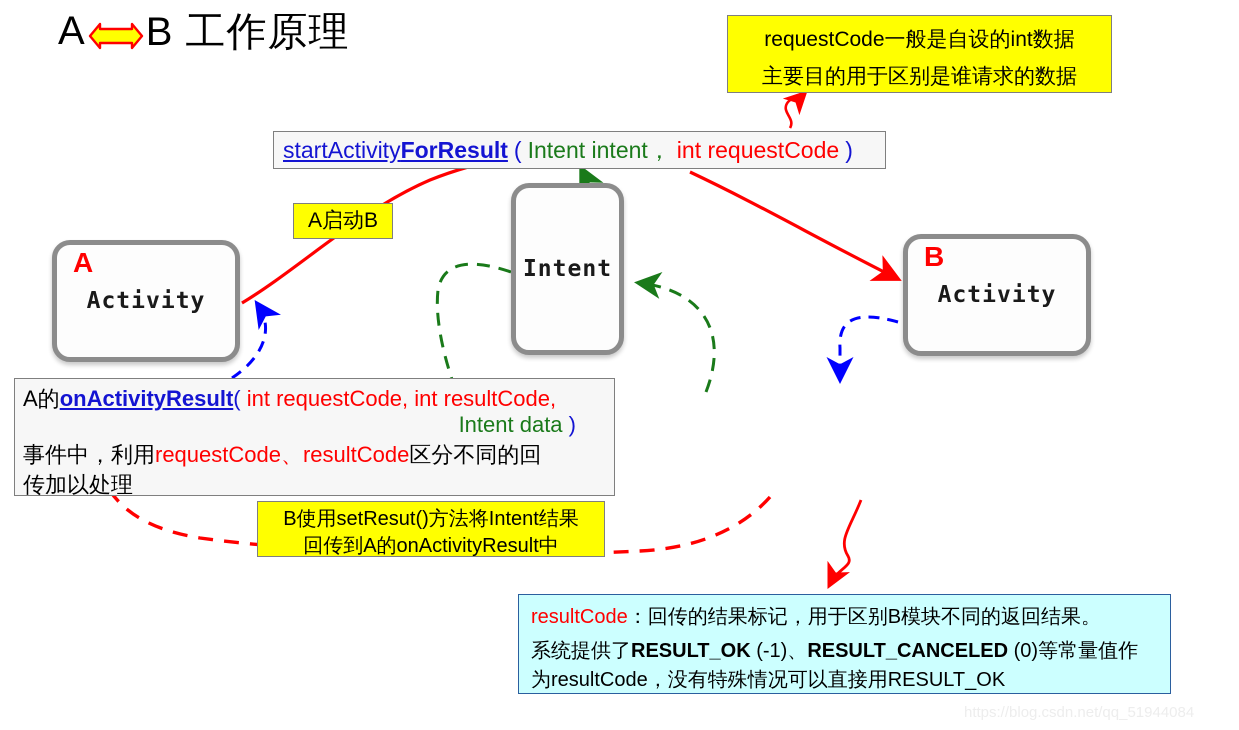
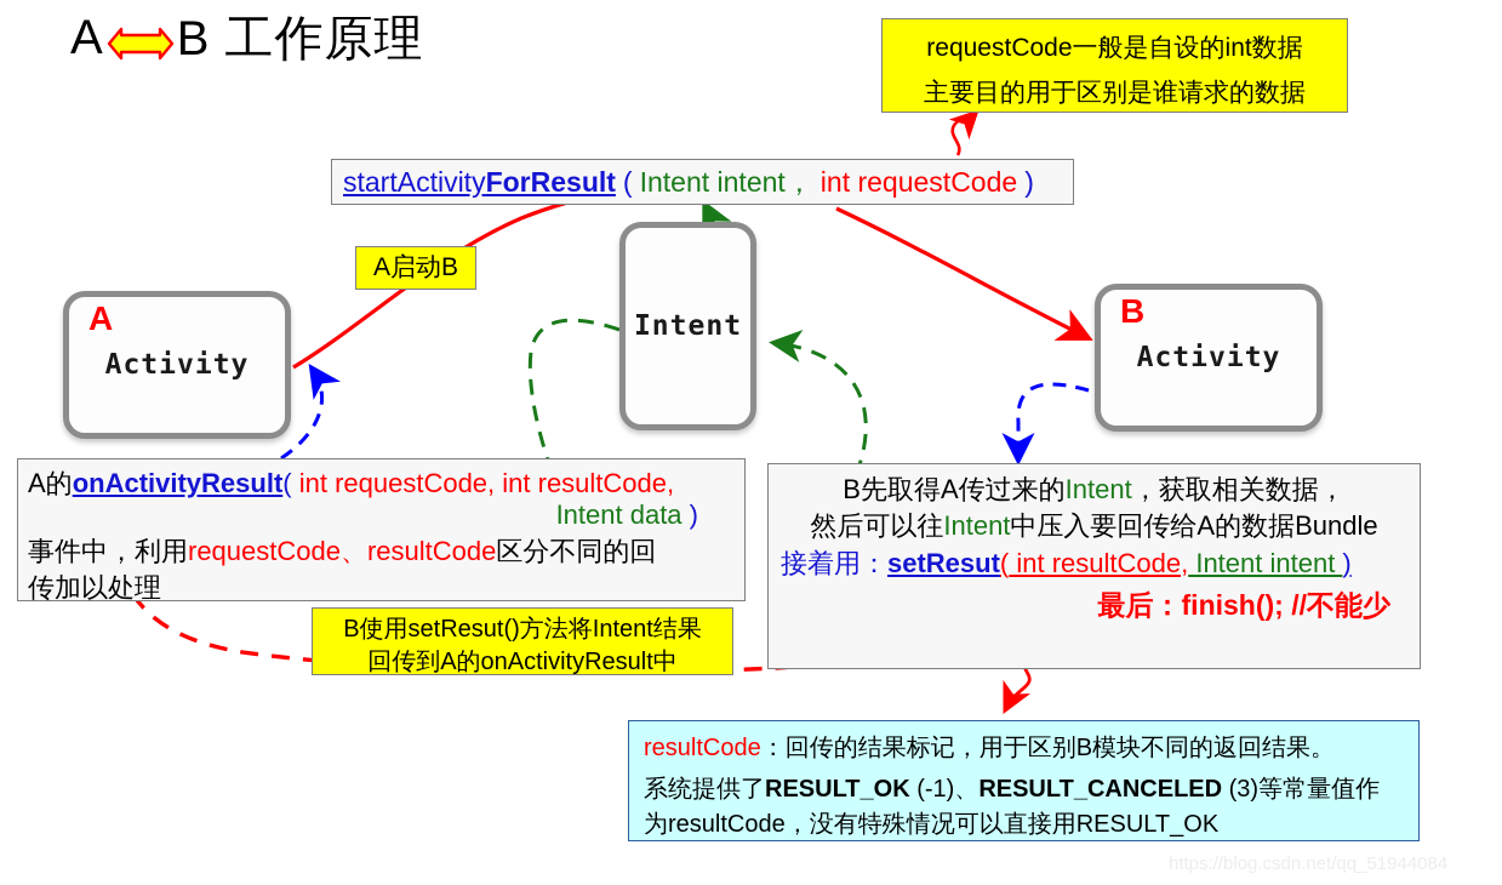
  A
  B 工作原理
  requestCode一般是自设的int数据
  主要目的用于区别是谁请求的数据
  startActivity
  ForResult
  (
  Intent intent
  ，
  int requestCode
  )
  A启动B
  A
  Activity
  Intent
  B
  Activity
  A的onActivityResult( int requestCode, int resultCode,
  Intent data )
  事件中，利用requestCode、resultCode区分不同的回
  传加以处理
+ B先取得A传过来的Intent，获取相关数据，
+ 然后可以往Intent中压入要回传给A的数据Bundle
+ 接着用：setResut( int resultCode, Intent intent )
+ 最后：finish(); //不能少
  B使用setResut()方法将Intent结果
  回传到A的onActivityResult中
  resultCode：回传的结果标记，用于区别B模块不同的返回结果。
- 系统提供了RESULT_OK (-1)、RESULT_CANCELED (0)等常量值作
+ 系统提供了RESULT_OK (-1)、RESULT_CANCELED (3)等常量值作
  为resultCode，没有特殊情况可以直接用RESULT_OK
